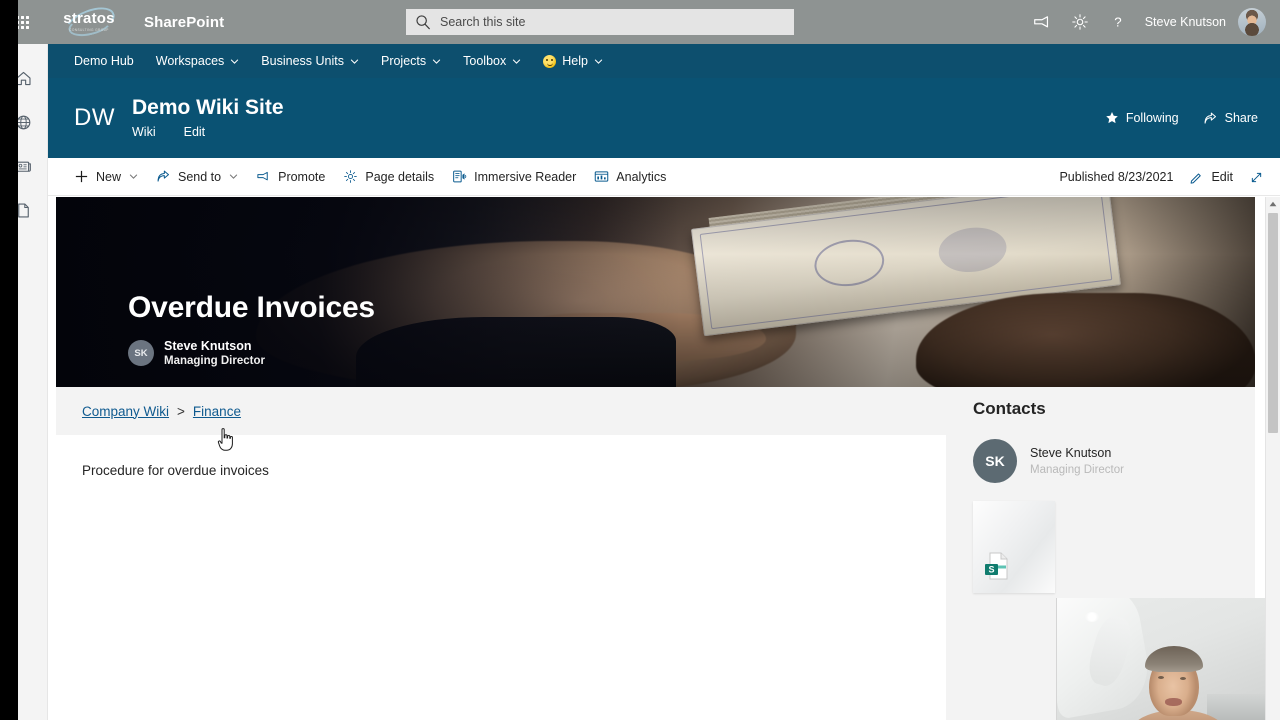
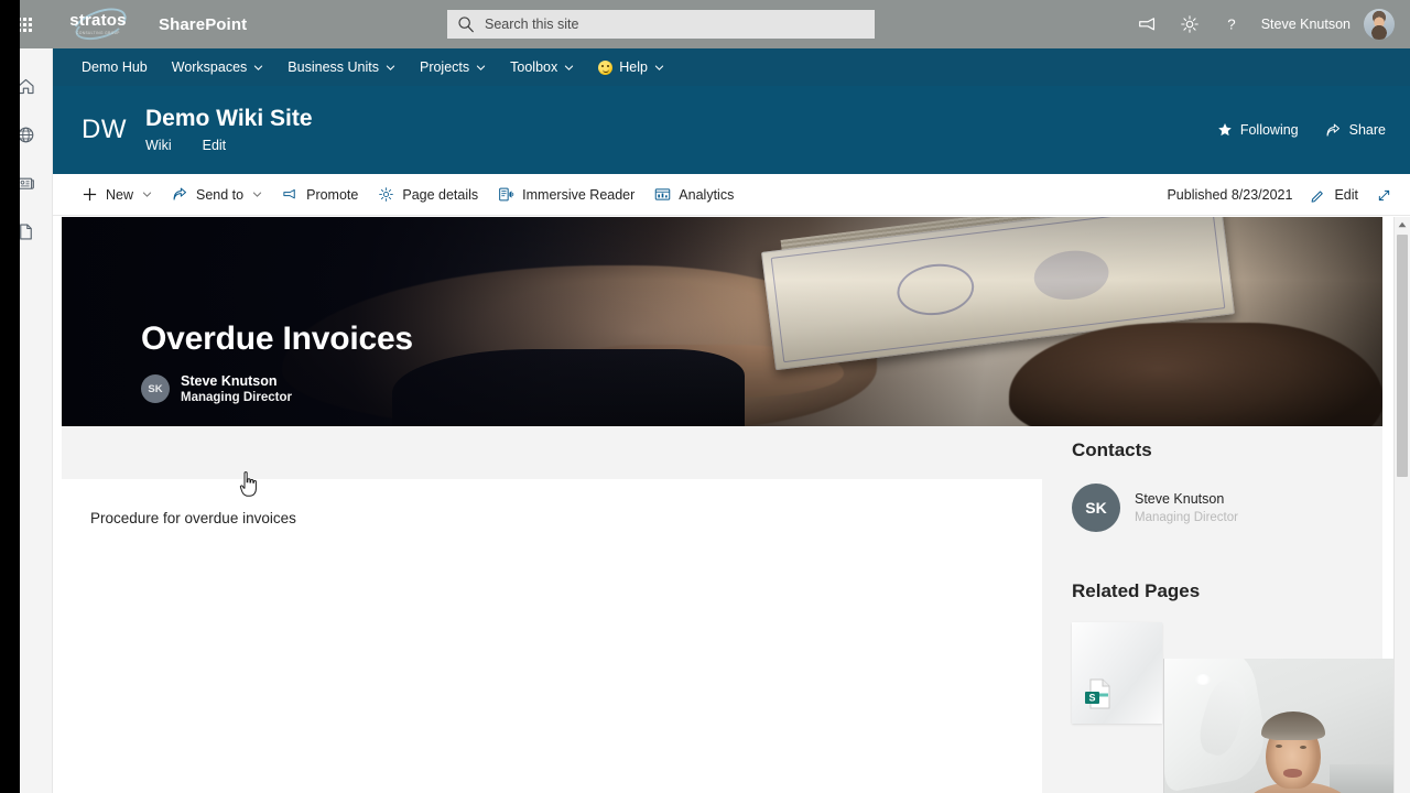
  stratos
  SharePoint
  Search this site
  ?
  Steve Knutson
  Demo Hub
  Workspaces
  Business Units
  Projects
  Toolbox
  Help
  DW
  Demo Wiki Site
  Wiki
  Edit
  Following
  Share
  New
  Send to
  Promote
  Page details
  Immersive Reader
  Analytics
  Published 8/23/2021
  Edit
  Overdue Invoices
  SK
  Steve Knutson
  Managing Director
- Company Wiki
- >
- Finance
  Procedure for overdue invoices
  Contacts
  SK
  Steve Knutson
  Managing Director
+ Related Pages
  S
